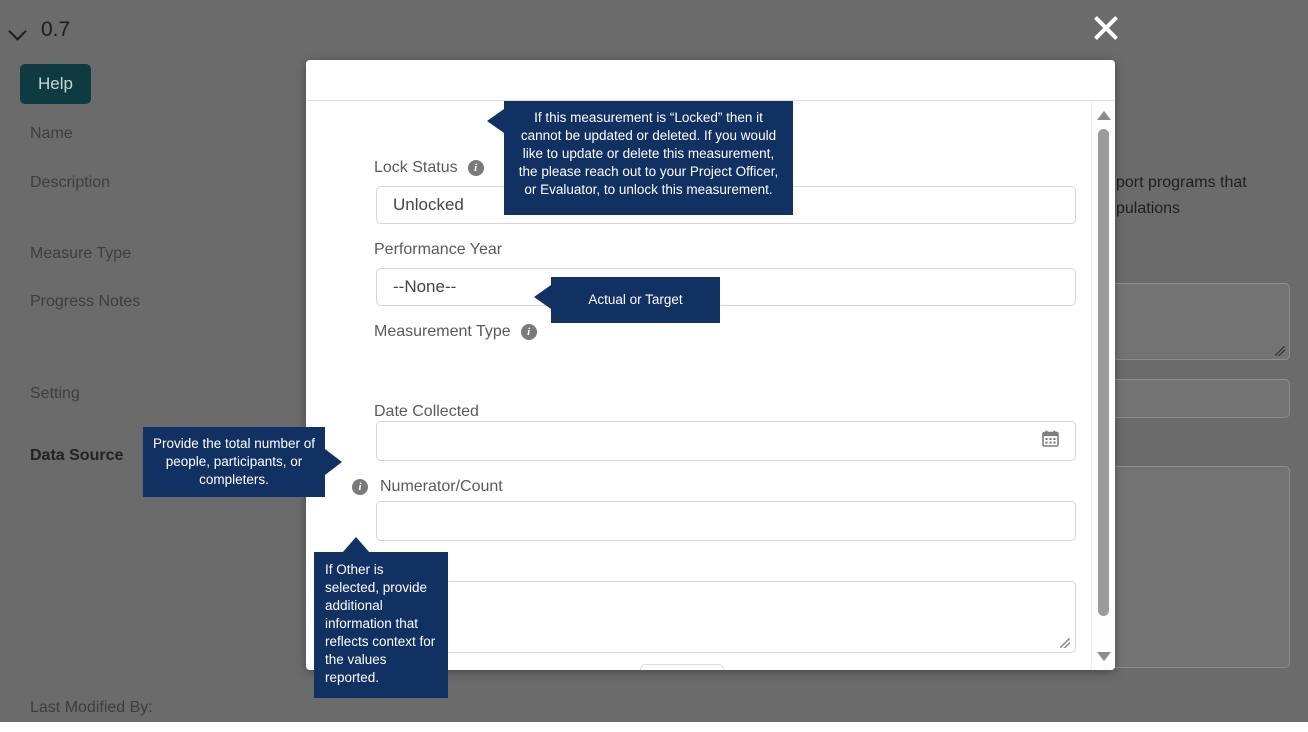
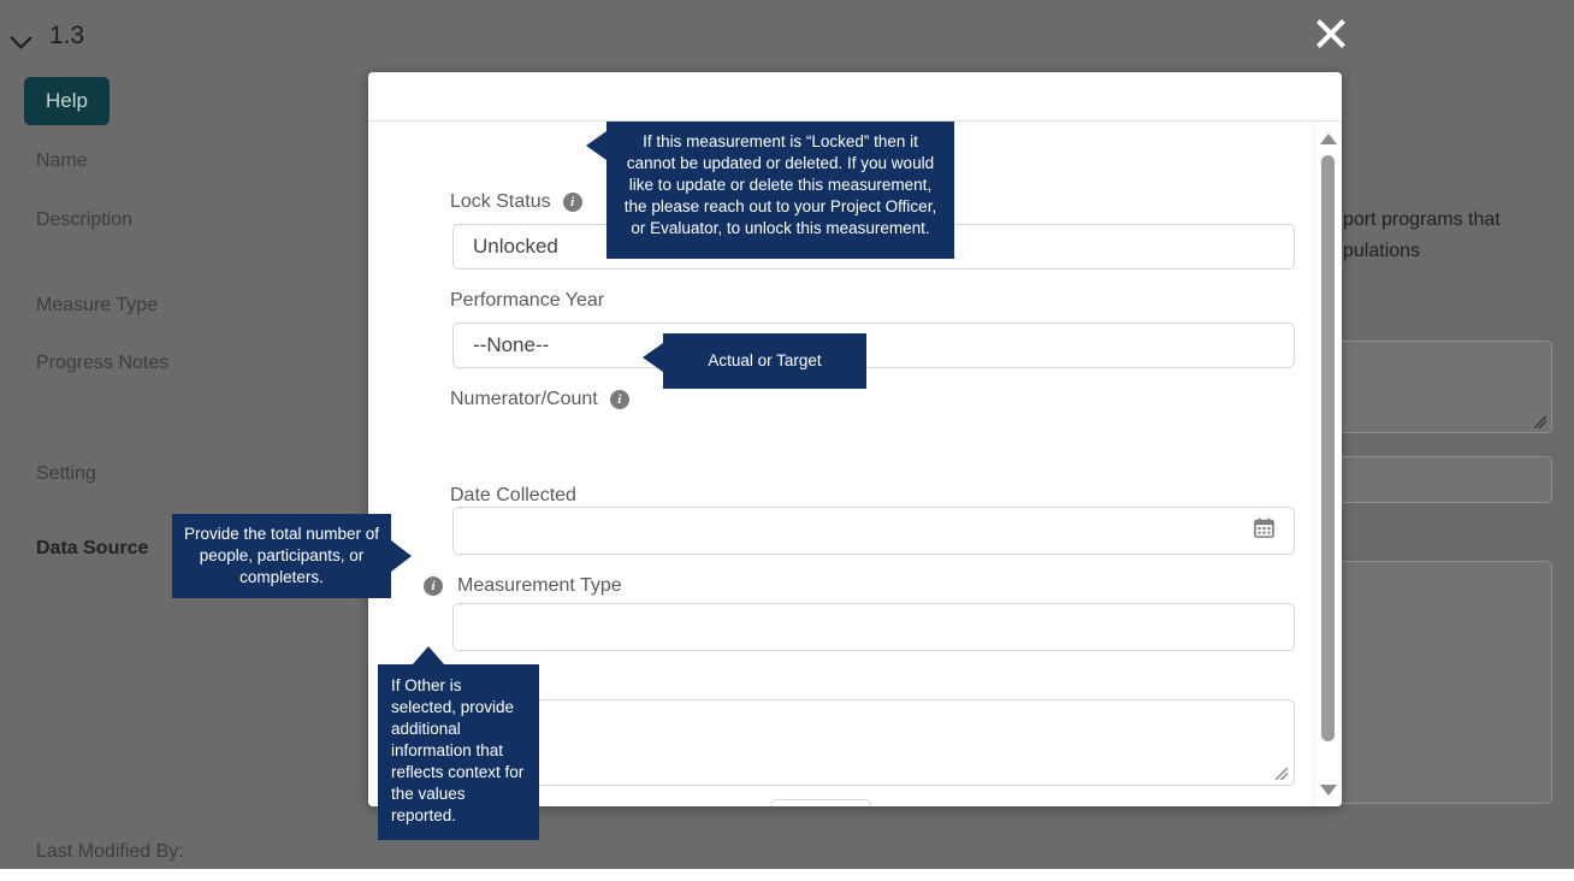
- 0.7
+ 1.3
  Help
  Name
  Description
  Measure Type
  Progress Notes
  Setting
  Data Source
  Last Modified By:
  port programs that
  pulations
  Lock Status
  i
  Unlocked
  Performance Year
  --None--
- Measurement Type
+ Numerator/Count
  i
  Date Collected
  i
- Numerator/Count
+ Measurement Type
  If this measurement is “Locked” then it cannot be updated or deleted. If you would like to update or delete this measurement, the please reach out to your Project Officer, or Evaluator, to unlock this measurement.
  Actual or Target
  Provide the total number of people, participants, or completers.
  If Other is selected, provide additional information that reflects context for the values reported.
